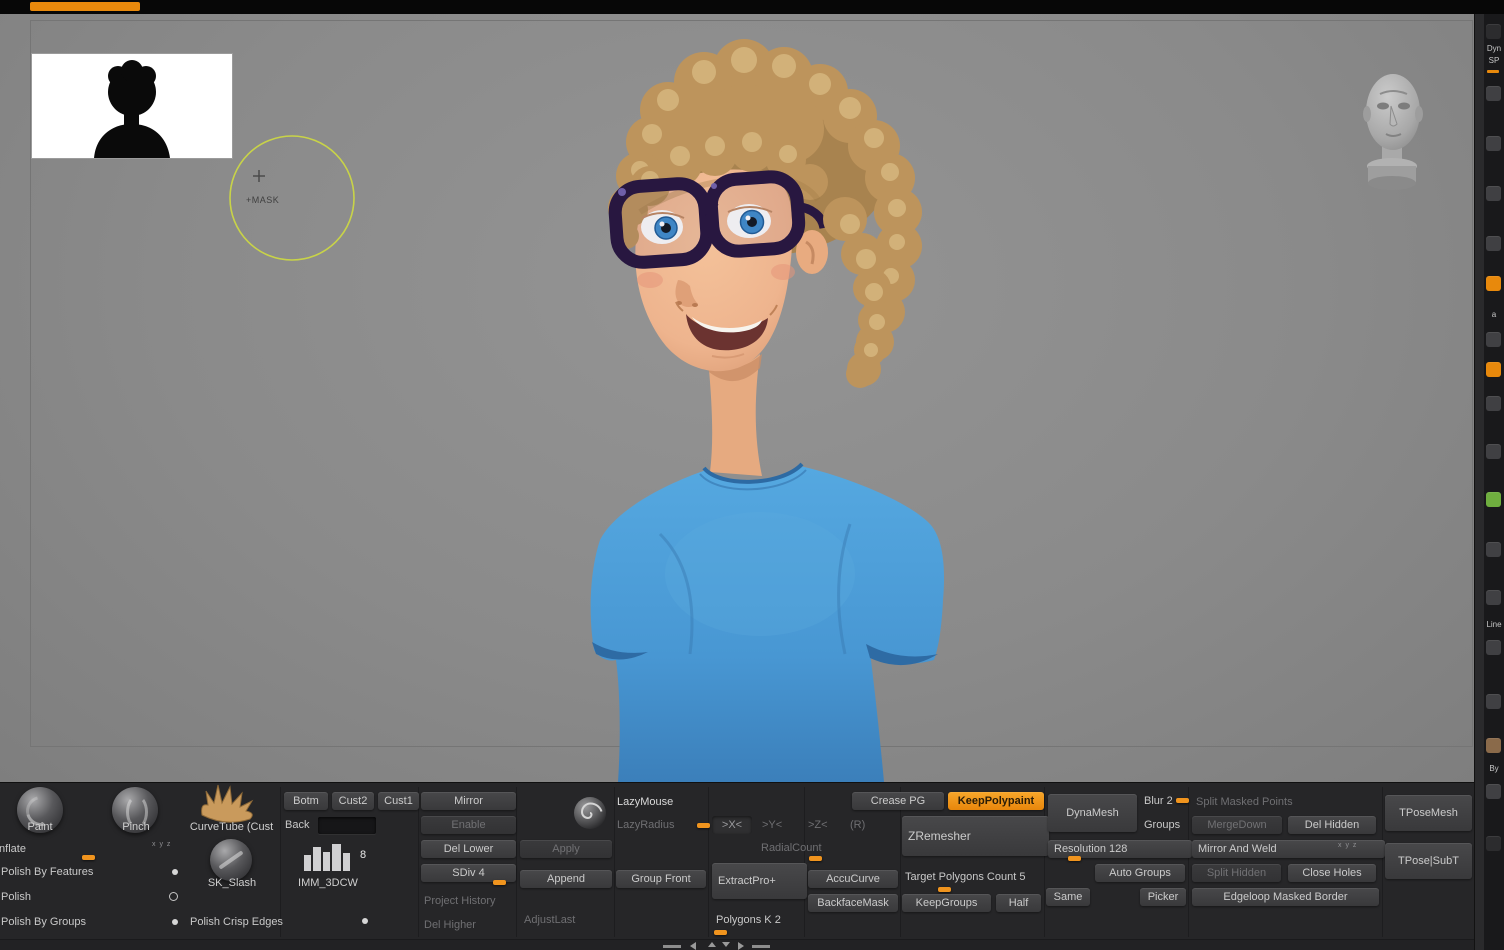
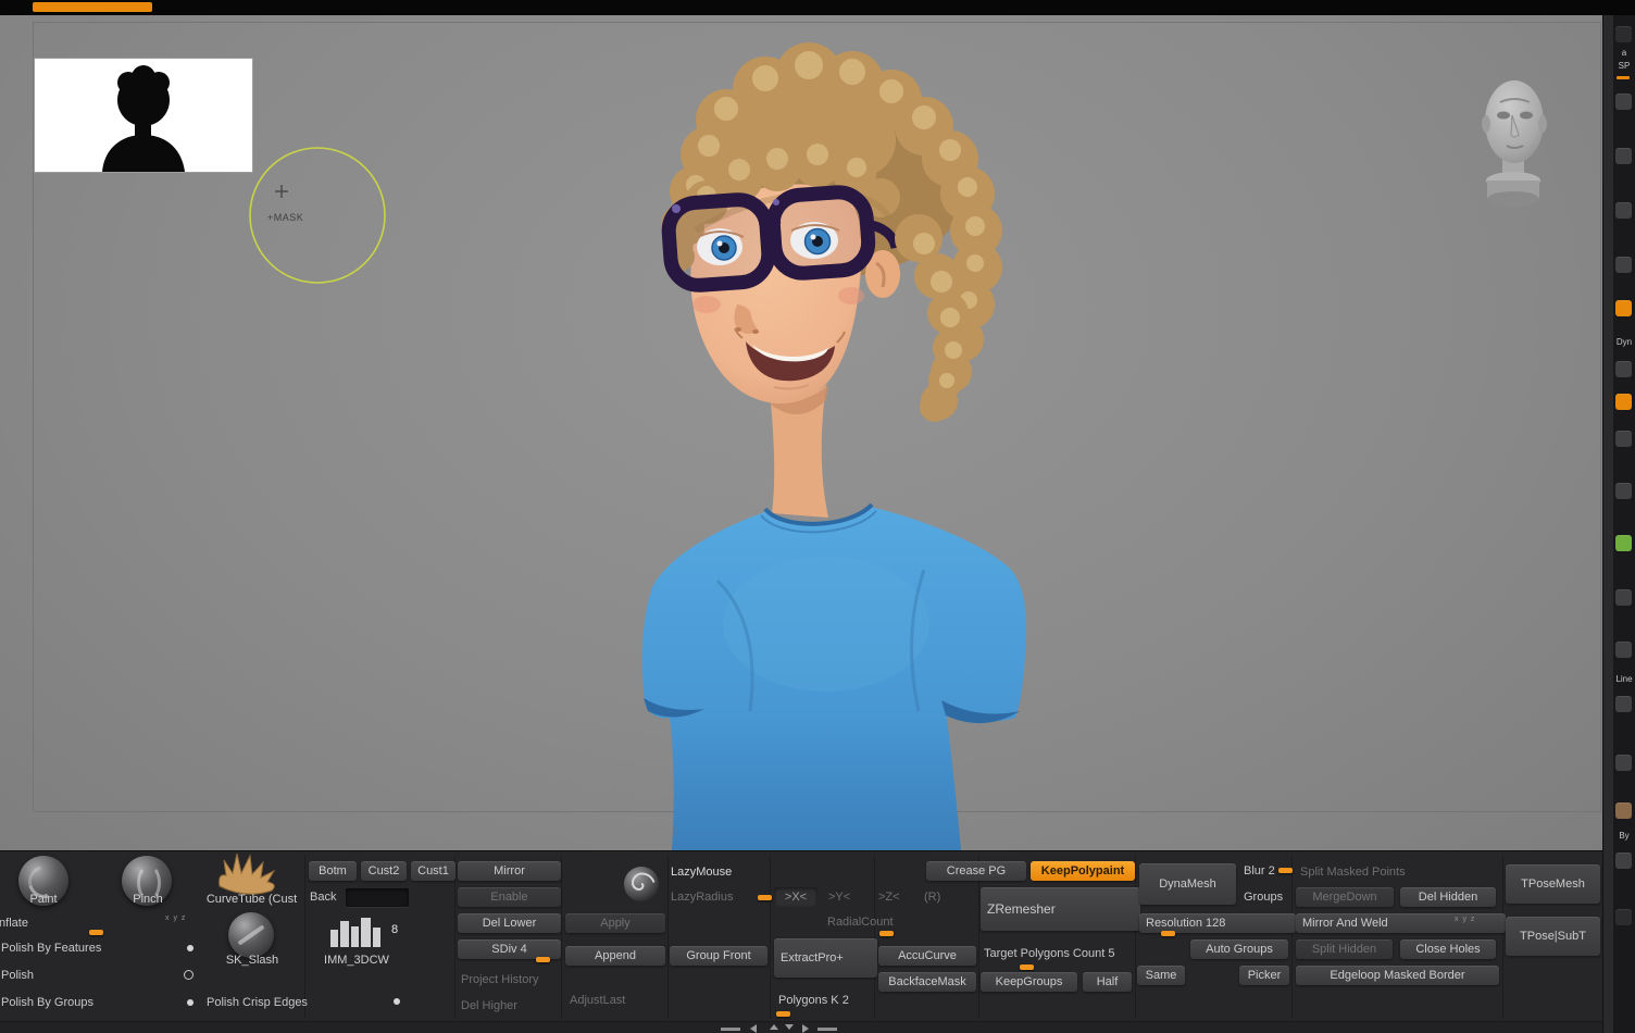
  +MASK
- Dyn
+ a
  SP
- a
+ Dyn
  Line
  By
  Paint
  Pinch
  CurveTube (Cust
  SK_Slash
  IMM_3DCW
  8
  nflate
  Polish By Features
  Polish
  Polish By Groups
  Polish Crisp Edges
  Botm
  Cust2
  Cust1
  Back
  Mirror
  Enable
  Del Lower
  SDiv 4
  Project History
  Del Higher
  Apply
  Append
  AdjustLast
  LazyMouse
  LazyRadius
  RadialCount
  Group Front
  >X<
  >Y<
  >Z<
  (R)
  ExtractPro+
  Polygons K 2
  AccuCurve
  BackfaceMask
  Crease PG
  KeepPolypaint
  ZRemesher
  Target Polygons Count 5
  KeepGroups
  Half
  Same
  DynaMesh
  Blur 2
  Groups
  Resolution 128
  Auto Groups
  Picker
  Split Masked Points
  MergeDown
  Del Hidden
  Mirror And Weld
  Split Hidden
  Close Holes
  Edgeloop Masked Border
  TPoseMesh
  TPose|SubT
